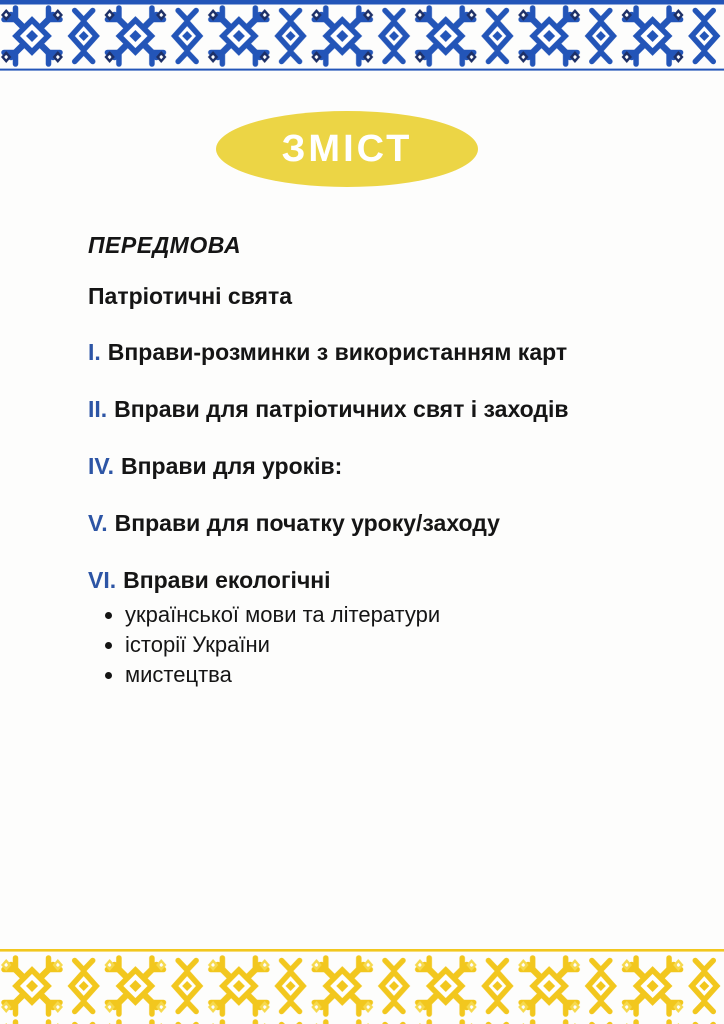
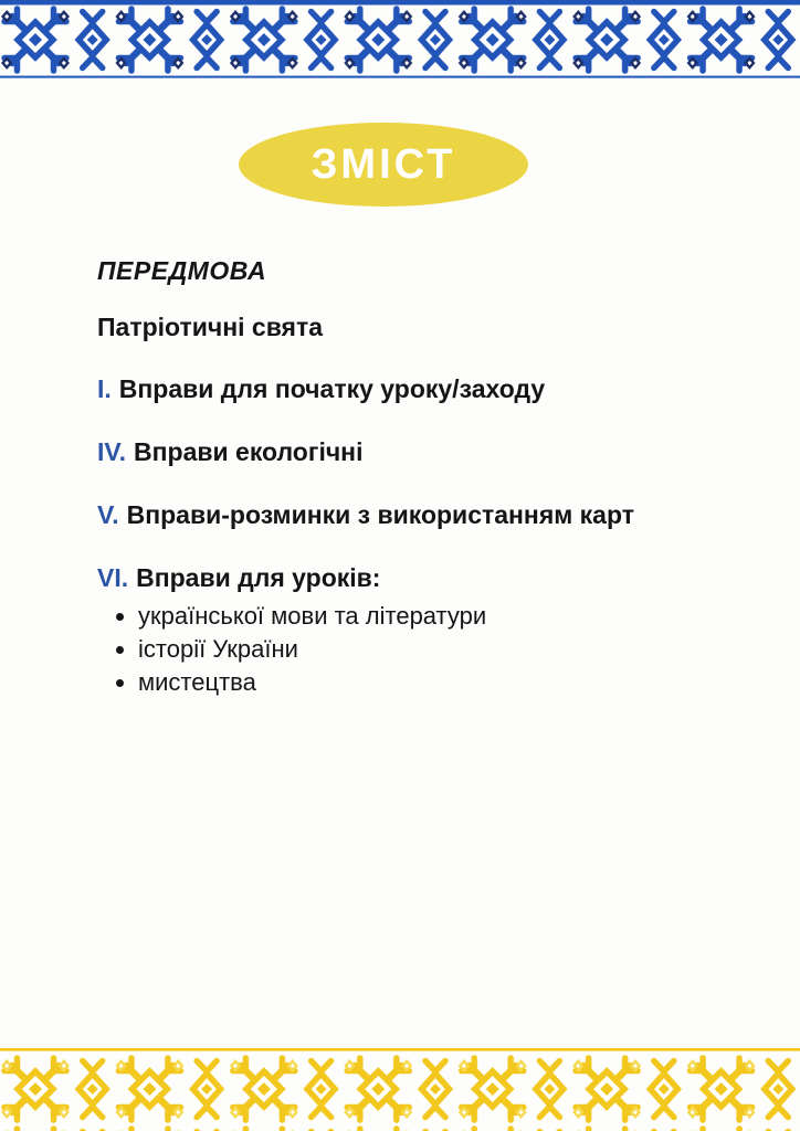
  ЗМІСТ
  ПЕРЕДМОВА
  Патріотичні свята
- I. Вправи-розминки з використанням карт
+ I. Вправи для початку уроку/заходу
- II. Вправи для патріотичних свят і заходів
- IV. Вправи для уроків:
+ IV. Вправи екологічні
- V. Вправи для початку уроку/заходу
+ V. Вправи-розминки з використанням карт
- VI. Вправи екологічні
+ VI. Вправи для уроків:
  української мови та літератури
  історії України
  мистецтва
